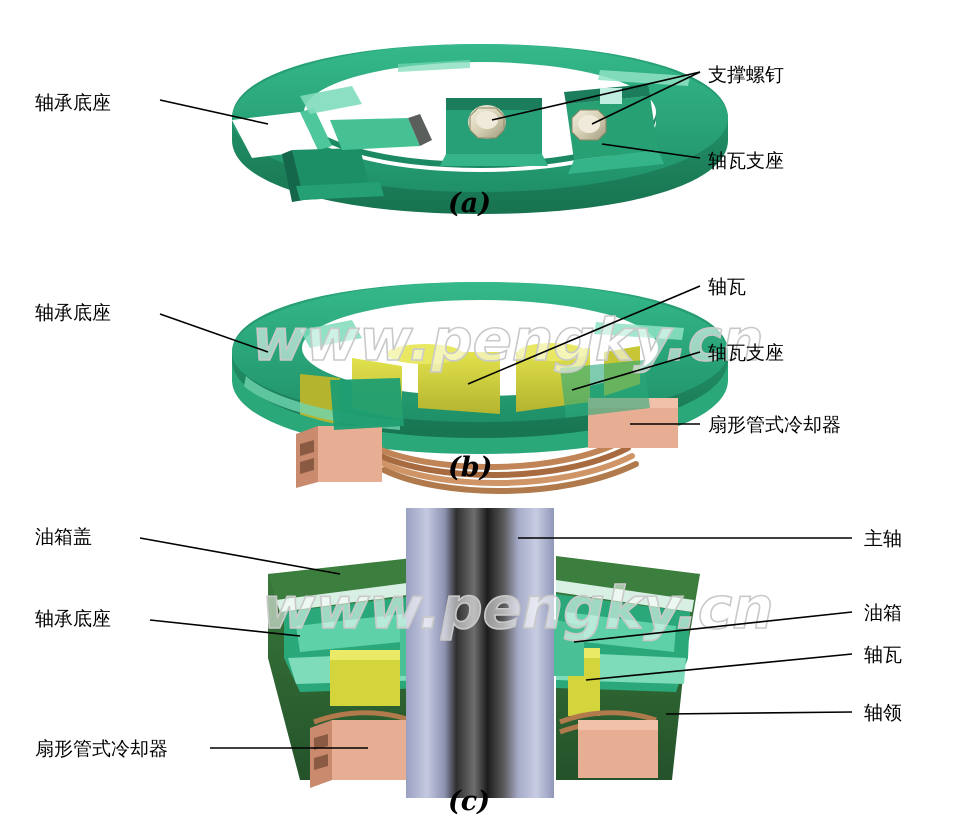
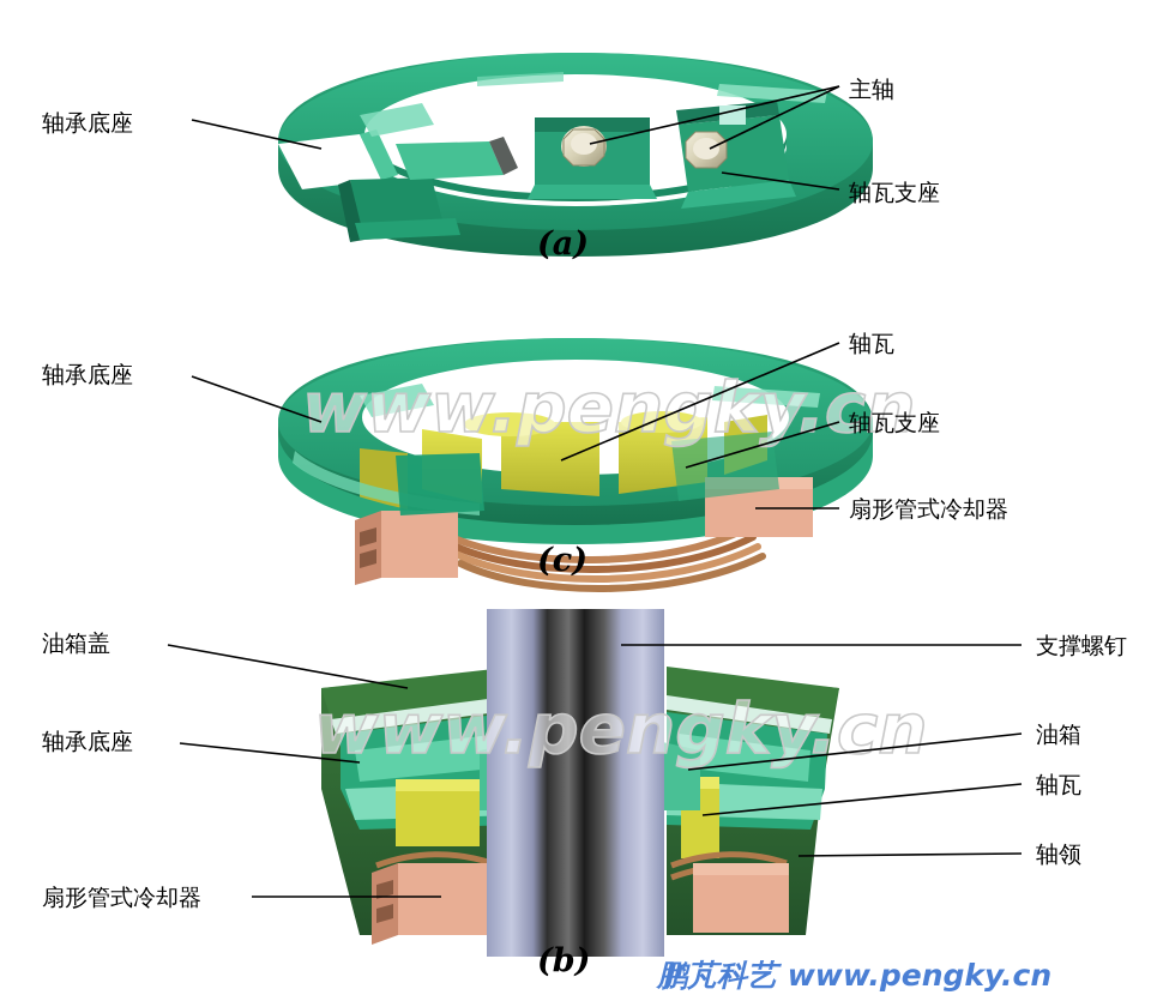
  轴承底座
- 支撑螺钉
+ 主轴
  轴瓦支座
  (a)
  www.penky.cn
  轴承底座
  轴瓦
  轴瓦支座
  扇形管式冷却器
- (b)
+ (c)
  www.pengky.cn
  油箱盖
  轴承底座
  扇形管式冷却器
- 主轴
+ 支撑螺钉
  油箱
  轴瓦
  轴领
- (c)
+ (b)
+ 鹏芃科艺 www.pengky.cn
